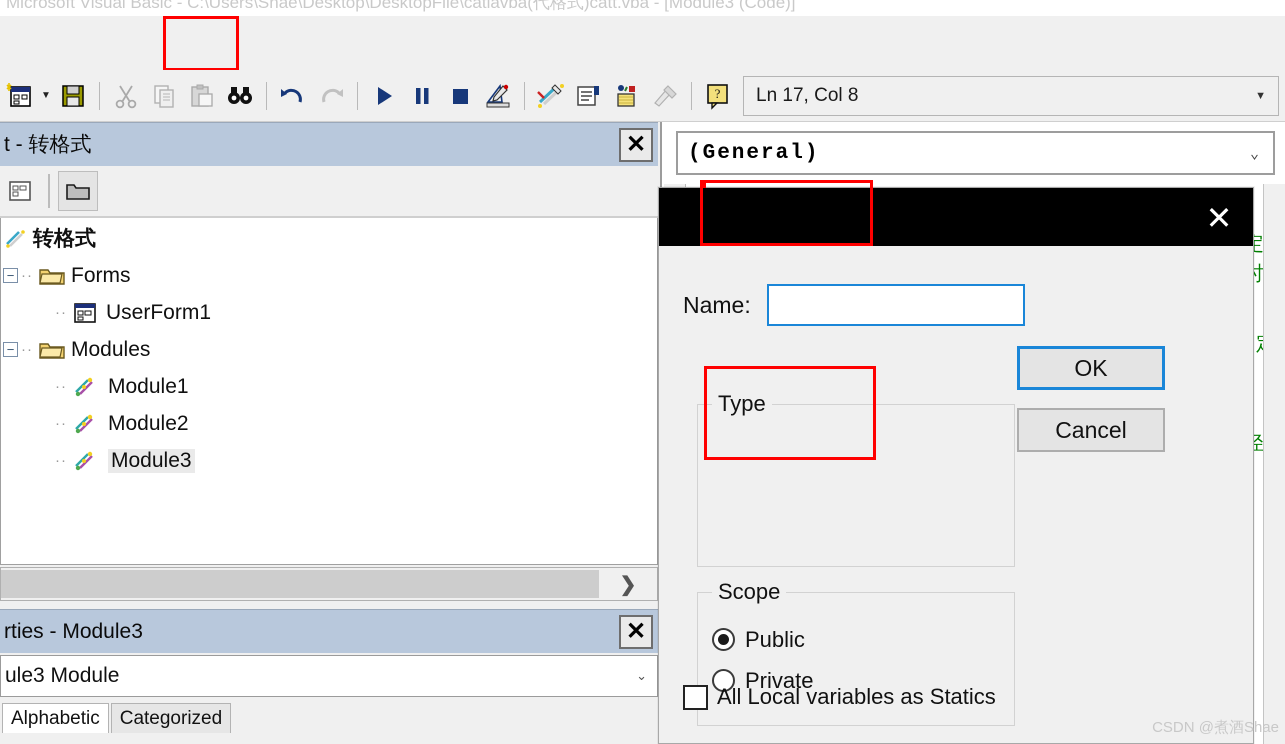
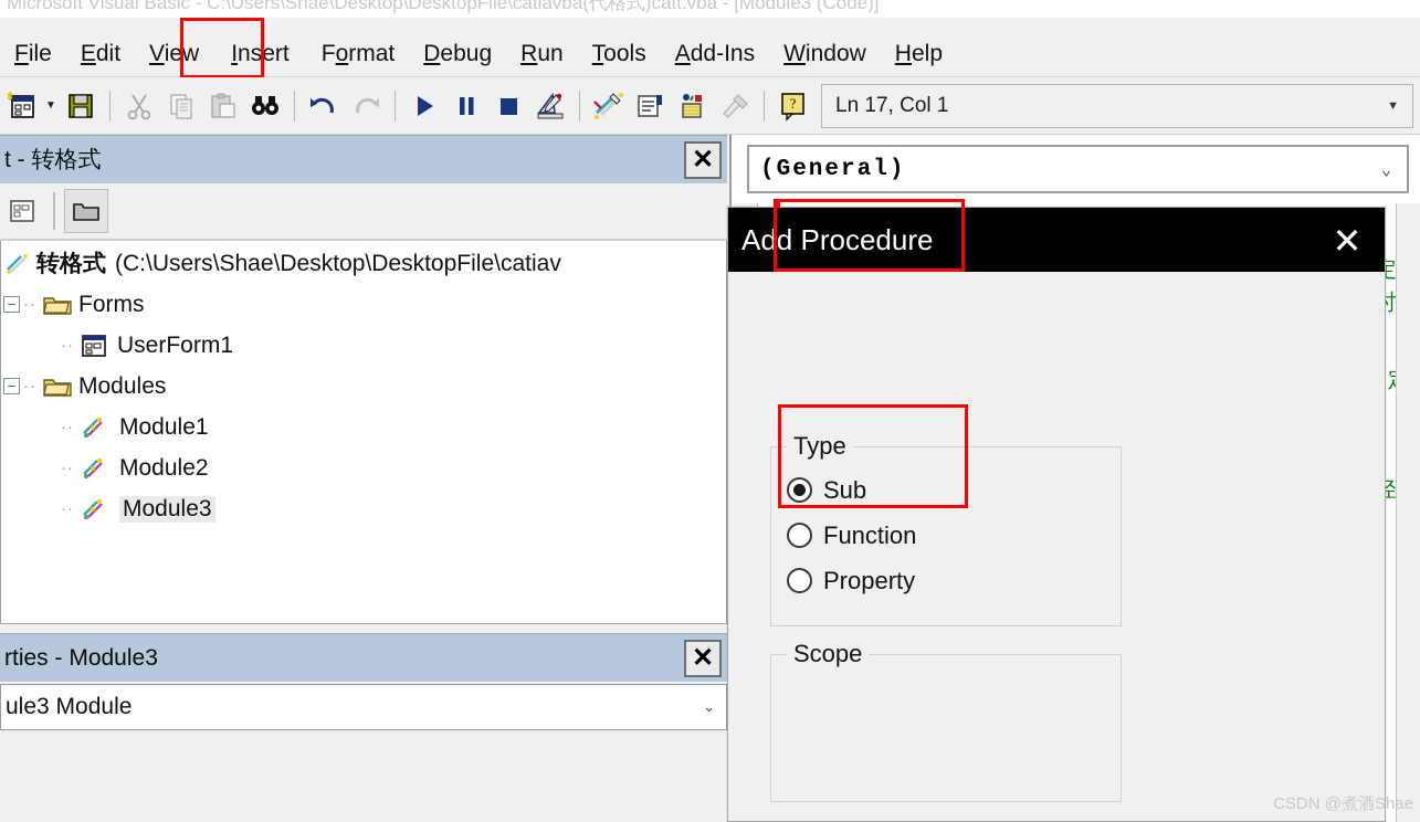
  Microsoft Visual Basic - C:\Users\Shae\Desktop\DesktopFile\catiavba(代格式)catt.vba - [Module3 (Code)]
+ File
+ Edit
+ View
+ Insert
+ Format
+ Debug
+ Run
+ Tools
+ Add-Ins
+ Window
+ Help
  ▼
  ?
- Ln 17, Col 8
+ Ln 17, Col 1
  ▼
  t - 转格式
  ✕
  转格式
+ (C:\Users\Shae\Desktop\DesktopFile\catiav
  −
  ··
  Forms
  ··
  UserForm1
  −
  ··
  Modules
  ··
  Module1
  ··
  Module2
  ··
  Module3
- ❯
  rties - Module3
  ✕
  ule3 Module
  ⌄
- Alphabetic
- Categorized
  (General)
  ⌄
  定
  时
  径
+ Add Procedure
  ✕
- Name:
- OK
- Cancel
  Type
+ Sub
+ Function
+ Property
  Scope
- Public
- Private
- All Local variables as Statics
  CSDN @煮酒Shae
